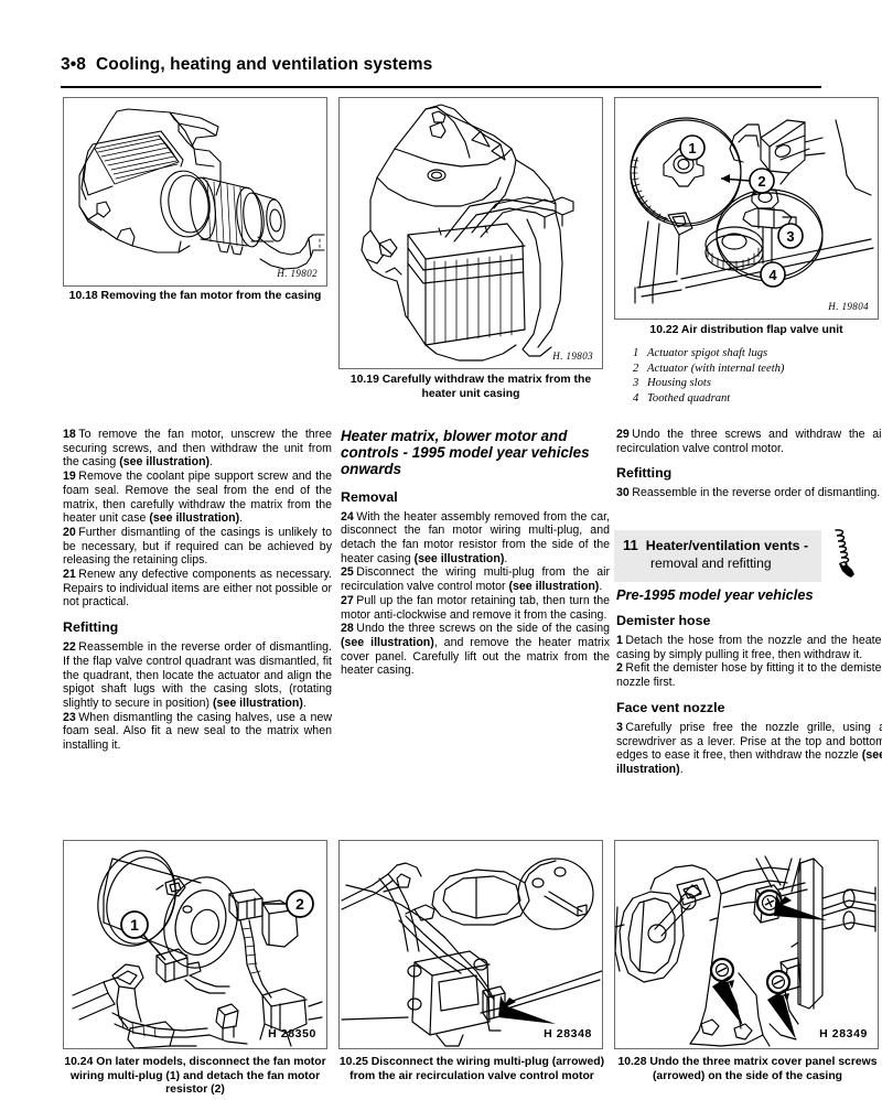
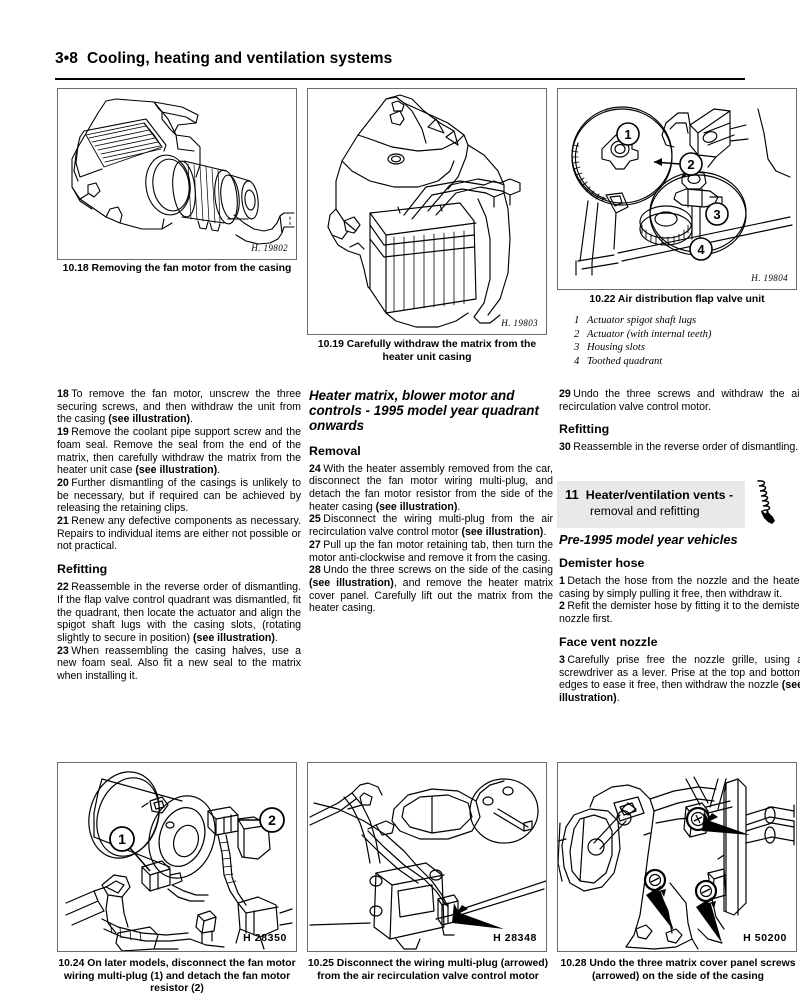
  3•8 Cooling, heating and ventilation systems
  H. 19802
  10.18 Removing the fan motor from the casing
  H. 19803
  10.19 Carefully withdraw the matrix from the heater unit casing
  1
  2
  3
  4
  H. 19804
  10.22 Air distribution flap valve unit
  1 Actuator spigot shaft lugs
  2 Actuator (with internal teeth)
  3 Housing slots
  4 Toothed quadrant
  18 To remove the fan motor, unscrew the three securing screws, and then withdraw the unit from the casing (see illustration).
  19 Remove the coolant pipe support screw and the foam seal. Remove the seal from the end of the matrix, then carefully withdraw the matrix from the heater unit case (see illustration).
  20 Further dismantling of the casings is unlikely to be necessary, but if required can be achieved by releasing the retaining clips.
  21 Renew any defective components as necessary. Repairs to individual items are either not possible or not practical.
  Refitting
  22 Reassemble in the reverse order of dismantling. If the flap valve control quadrant was dismantled, fit the quadrant, then locate the actuator and align the spigot shaft lugs with the casing slots, (rotating slightly to secure in position) (see illustration).
- 23 When dismantling the casing halves, use a new foam seal. Also fit a new seal to the matrix when installing it.
+ 23 When reassembling the casing halves, use a new foam seal. Also fit a new seal to the matrix when installing it.
- Heater matrix, blower motor and controls - 1995 model year vehicles onwards
+ Heater matrix, blower motor and controls - 1995 model year quadrant onwards
  Removal
  24 With the heater assembly removed from the car, disconnect the fan motor wiring multi-plug, and detach the fan motor resistor from the side of the heater casing (see illustration).
  25 Disconnect the wiring multi-plug from the air recirculation valve control motor (see illustration).
  27 Pull up the fan motor retaining tab, then turn the motor anti-clockwise and remove it from the casing.
  28 Undo the three screws on the side of the casing (see illustration), and remove the heater matrix cover panel. Carefully lift out the matrix from the heater casing.
  29 Undo the three screws and withdraw the ai recirculation valve control motor.
  Refitting
  30 Reassemble in the reverse order of dismantling.
  11 Heater/ventilation vents -
  removal and refitting
  Pre-1995 model year vehicles
  Demister hose
  1 Detach the hose from the nozzle and the heate casing by simply pulling it free, then withdraw it.
  2 Refit the demister hose by fitting it to the demiste nozzle first.
  Face vent nozzle
  3 Carefully prise free the nozzle grille, using screwdriver as a lever. Prise at the top and bottom edges to ease it free, then withdraw the nozzle (se illustration).
  1
  2
  H 28350
  10.24 On later models, disconnect the fan motor wiring multi-plug (1) and detach the fan motor resistor (2)
  H 28348
  10.25 Disconnect the wiring multi-plug (arrowed) from the air recirculation valve control motor
- H 28349
+ H 50200
  10.28 Undo the three matrix cover panel screws (arrowed) on the side of the casing
